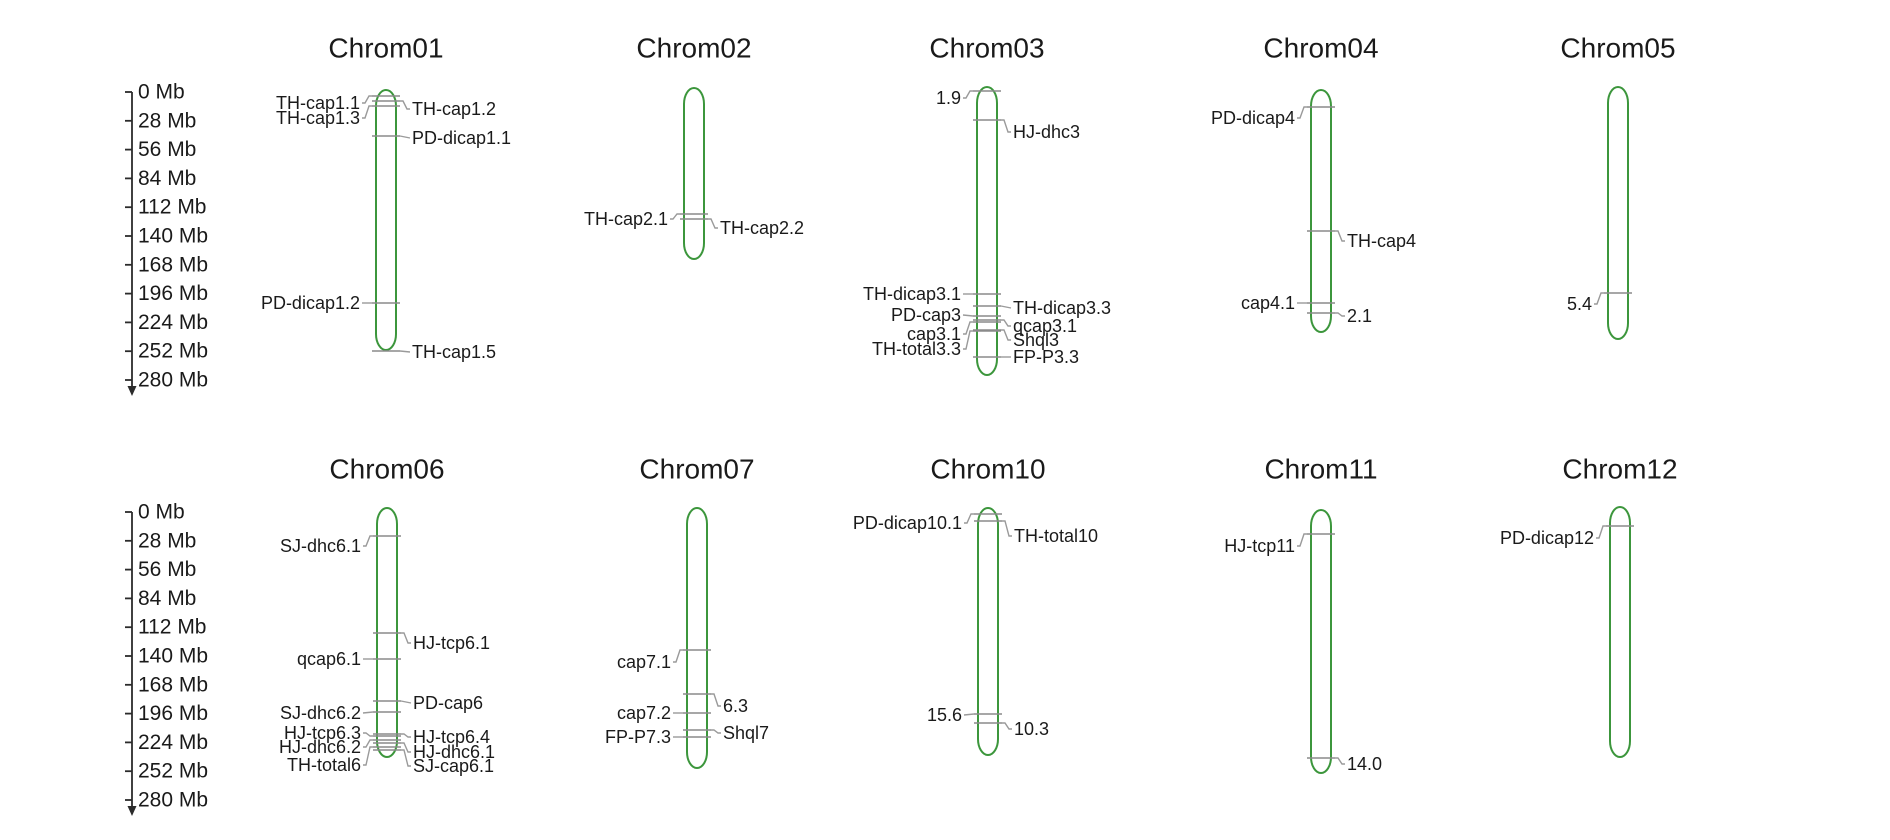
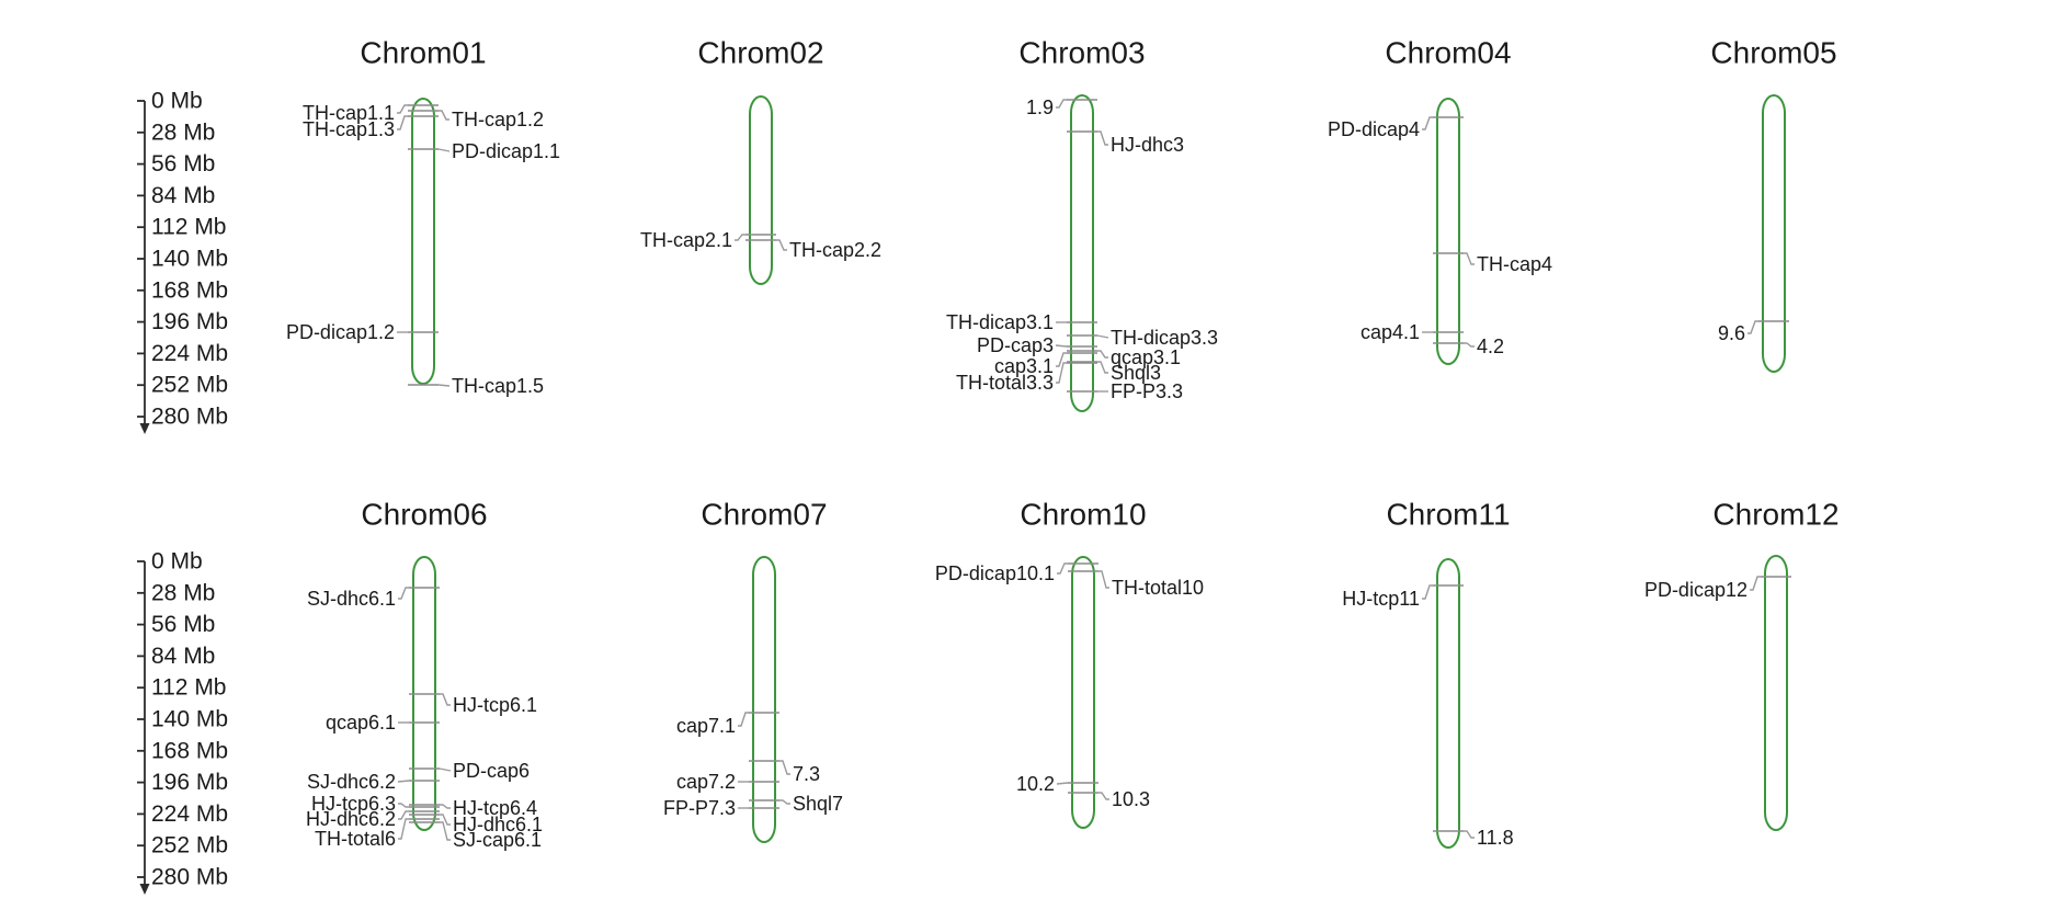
  0 Mb
  28 Mb
  56 Mb
  84 Mb
  112 Mb
  140 Mb
  168 Mb
  196 Mb
  224 Mb
  252 Mb
  280 Mb
  0 Mb
  28 Mb
  56 Mb
  84 Mb
  112 Mb
  140 Mb
  168 Mb
  196 Mb
  224 Mb
  252 Mb
  280 Mb
  Chrom01
  TH-cap1.1
  TH-cap1.2
  TH-cap1.3
  PD-dicap1.1
  PD-dicap1.2
  TH-cap1.5
  Chrom02
  TH-cap2.1
  TH-cap2.2
  Chrom03
  1.9
  HJ-dhc3
  TH-dicap3.1
  TH-dicap3.3
  PD-cap3
  qcap3.1
  cap3.1
  Shql3
  TH-total3.3
  FP-P3.3
  Chrom04
  PD-dicap4
  TH-cap4
  cap4.1
- 2.1
+ 4.2
  Chrom05
- 5.4
+ 9.6
  Chrom06
  SJ-dhc6.1
  HJ-tcp6.1
  qcap6.1
  PD-cap6
  SJ-dhc6.2
  HJ-tcp6.3
  HJ-tcp6.4
  HJ-dhc6.2
  HJ-dhc6.1
  TH-total6
  SJ-cap6.1
  Chrom07
  cap7.1
- 6.3
+ 7.3
  cap7.2
  Shql7
  FP-P7.3
  Chrom10
  PD-dicap10.1
  TH-total10
- 15.6
+ 10.2
  10.3
  Chrom11
  HJ-tcp11
- 14.0
+ 11.8
  Chrom12
  PD-dicap12
